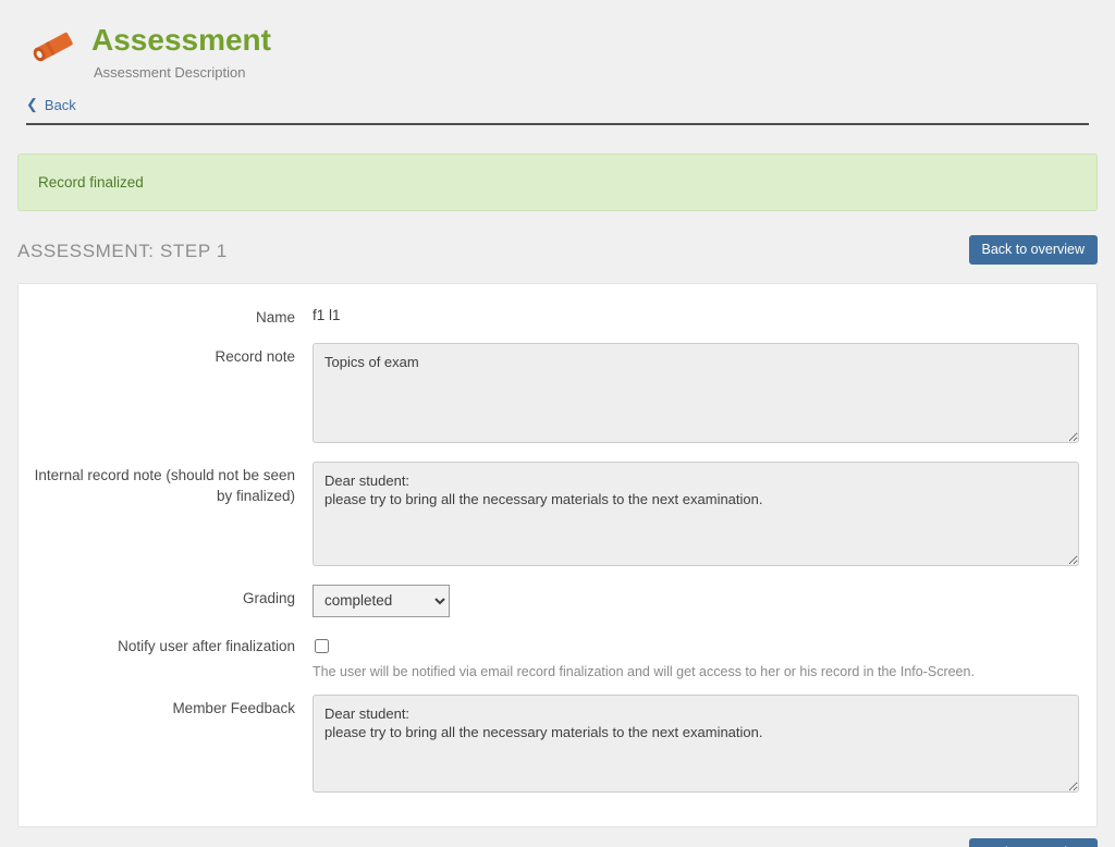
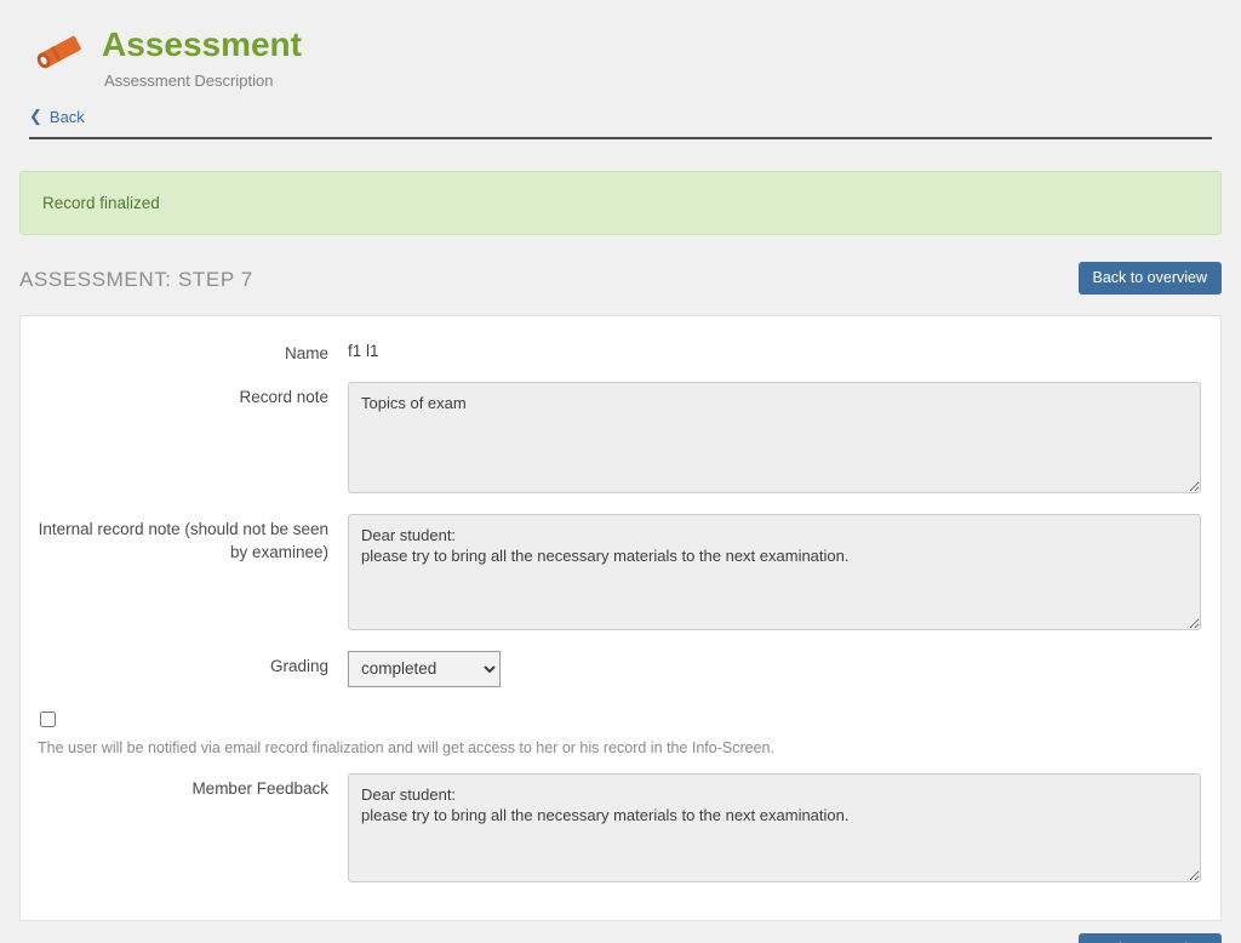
  Assessment
  Assessment Description
  ❮
  Back
  Record finalized
- ASSESSMENT: STEP 1
+ ASSESSMENT: STEP 7
  Back to overview
  Name
  f1 l1
  Record note
  Topics of exam
- Internal record note (should not be seen by finalized)
+ Internal record note (should not be seen by examinee)
  Dear student:
  please try to bring all the necessary materials to the next examination.
  Grading
  completed
- Notify user after finalization
  The user will be notified via email record finalization and will get access to her or his record in the Info-Screen.
  Member Feedback
  Dear student:
  please try to bring all the necessary materials to the next examination.
